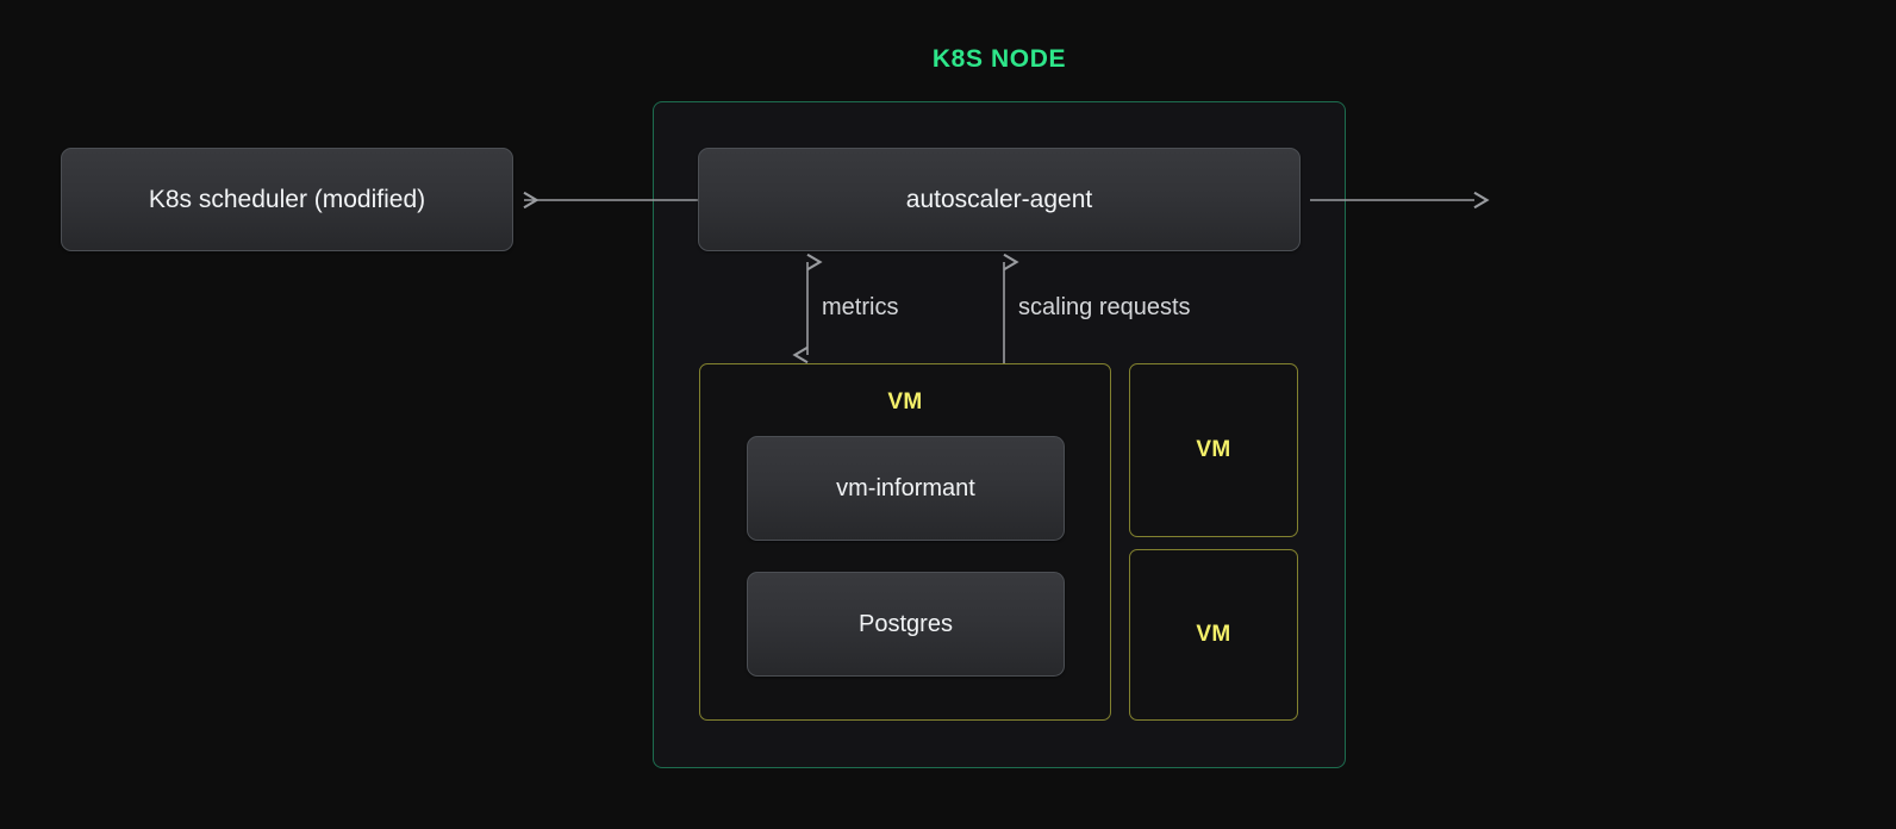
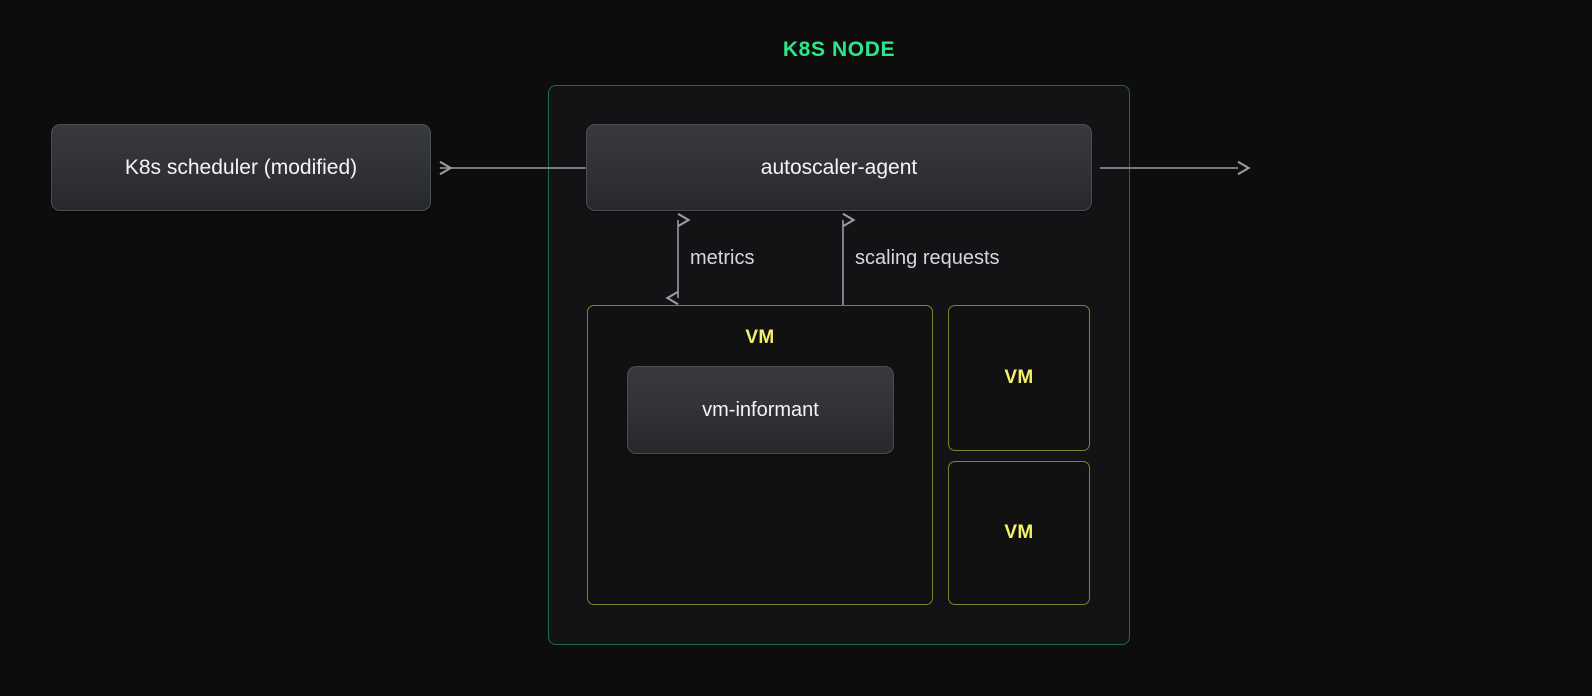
  K8S NODE
  K8s scheduler (modified)
  autoscaler-agent
  metrics
  scaling requests
  VM
  vm-informant
- Postgres
  VM
  VM
